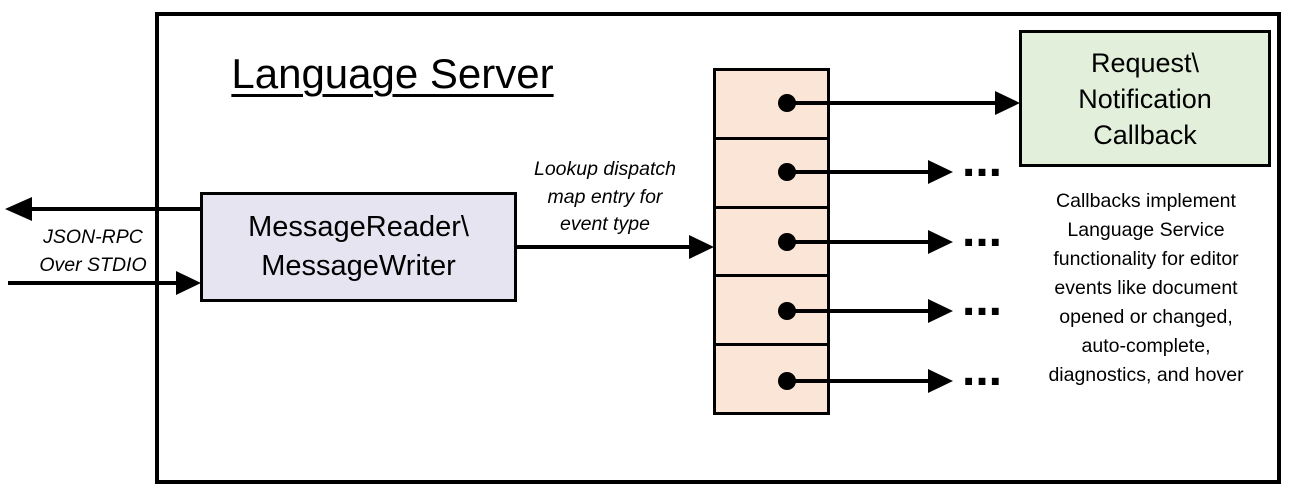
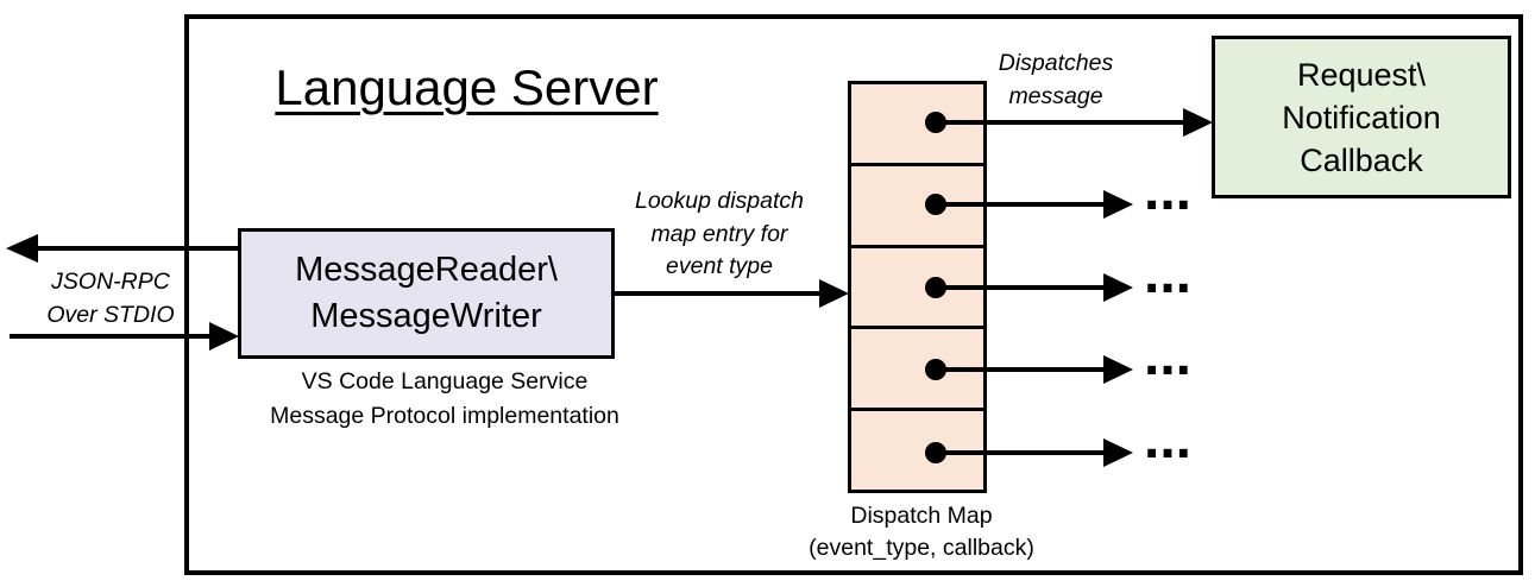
  Language Server
  MessageReader\
  MessageWriter
+ VS Code Language Service
+ Message Protocol implementation
  JSON-RPC
  Over STDIO
  Lookup dispatch
  map entry for
  event type
+ Dispatches
+ message
+ Dispatch Map
+ (event_type, callback)
  Request\
  Notification
  Callback
- Callbacks implement
- Language Service
- functionality for editor
- events like document
- opened or changed,
- auto-complete,
- diagnostics, and hover
  ...
  ...
  ...
  ...
